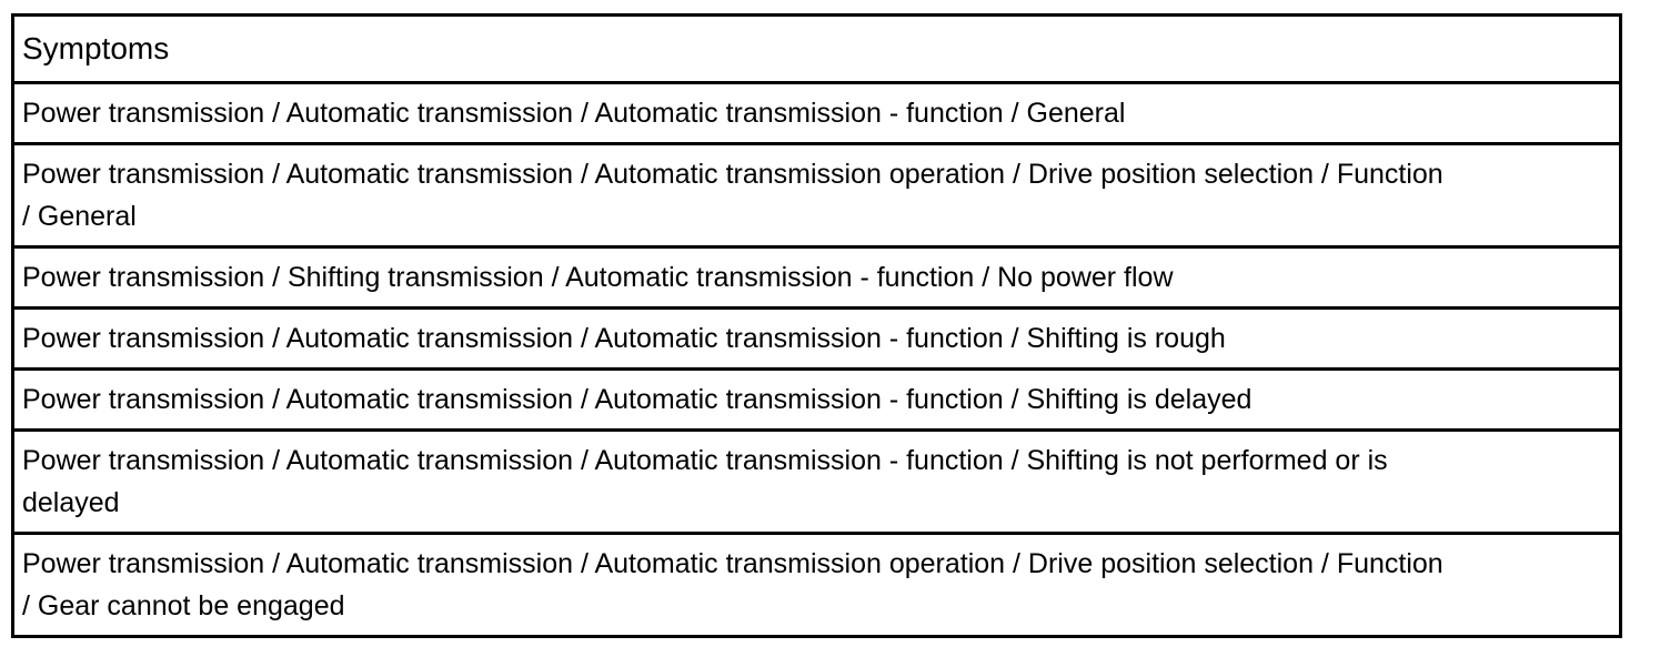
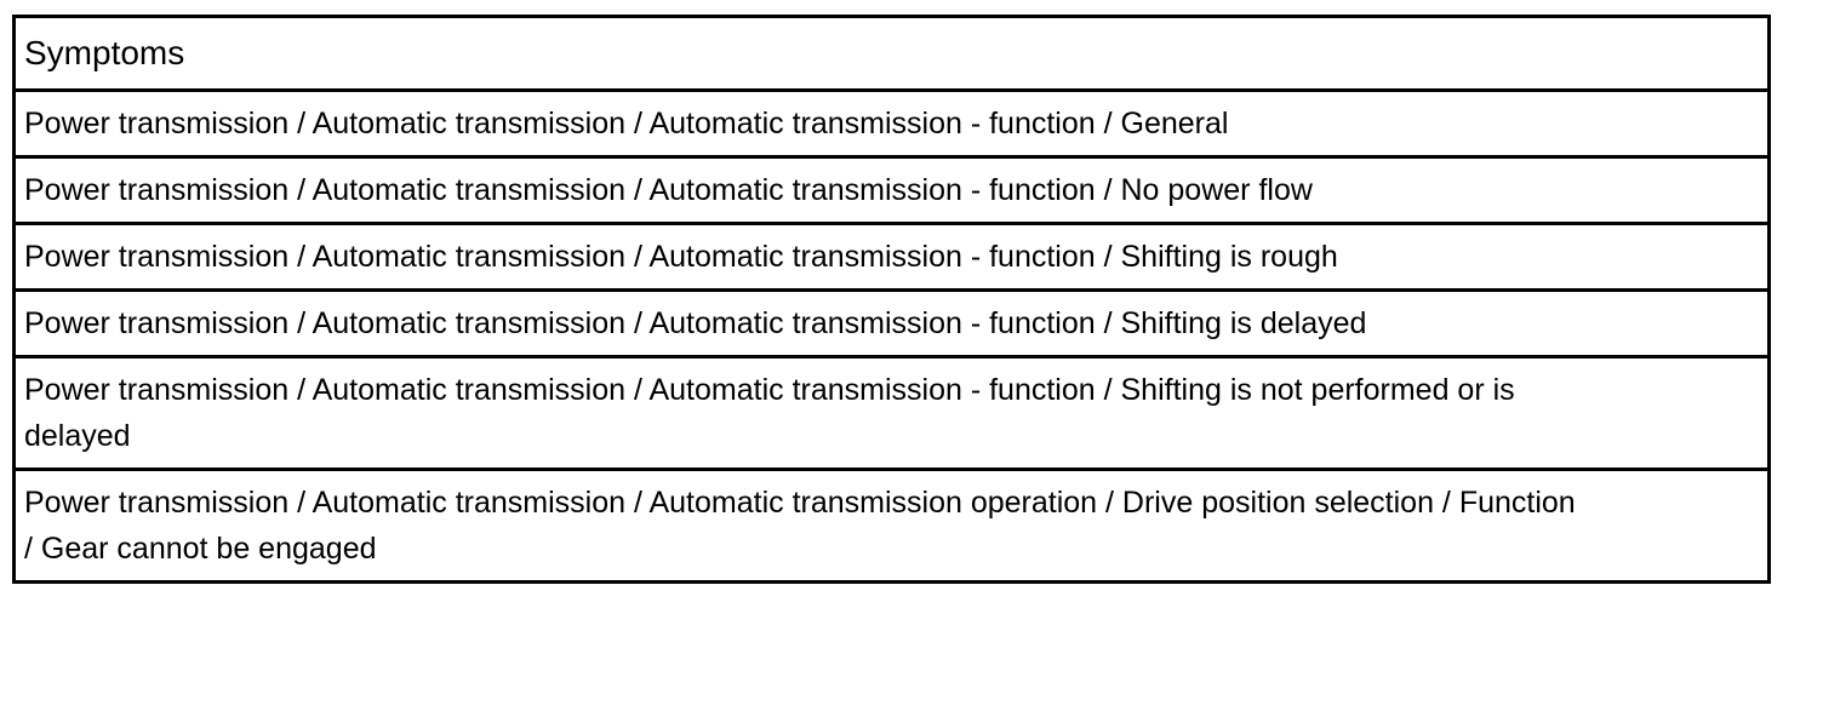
  Symptoms
  Power transmission / Automatic transmission / Automatic transmission - function / General
- Power transmission / Automatic transmission / Automatic transmission operation / Drive position selection / Function / General
- Power transmission / Shifting transmission / Automatic transmission - function / No power flow
+ Power transmission / Automatic transmission / Automatic transmission - function / No power flow
  Power transmission / Automatic transmission / Automatic transmission - function / Shifting is rough
  Power transmission / Automatic transmission / Automatic transmission - function / Shifting is delayed
  Power transmission / Automatic transmission / Automatic transmission - function / Shifting is not performed or is delayed
  Power transmission / Automatic transmission / Automatic transmission operation / Drive position selection / Function / Gear cannot be engaged
